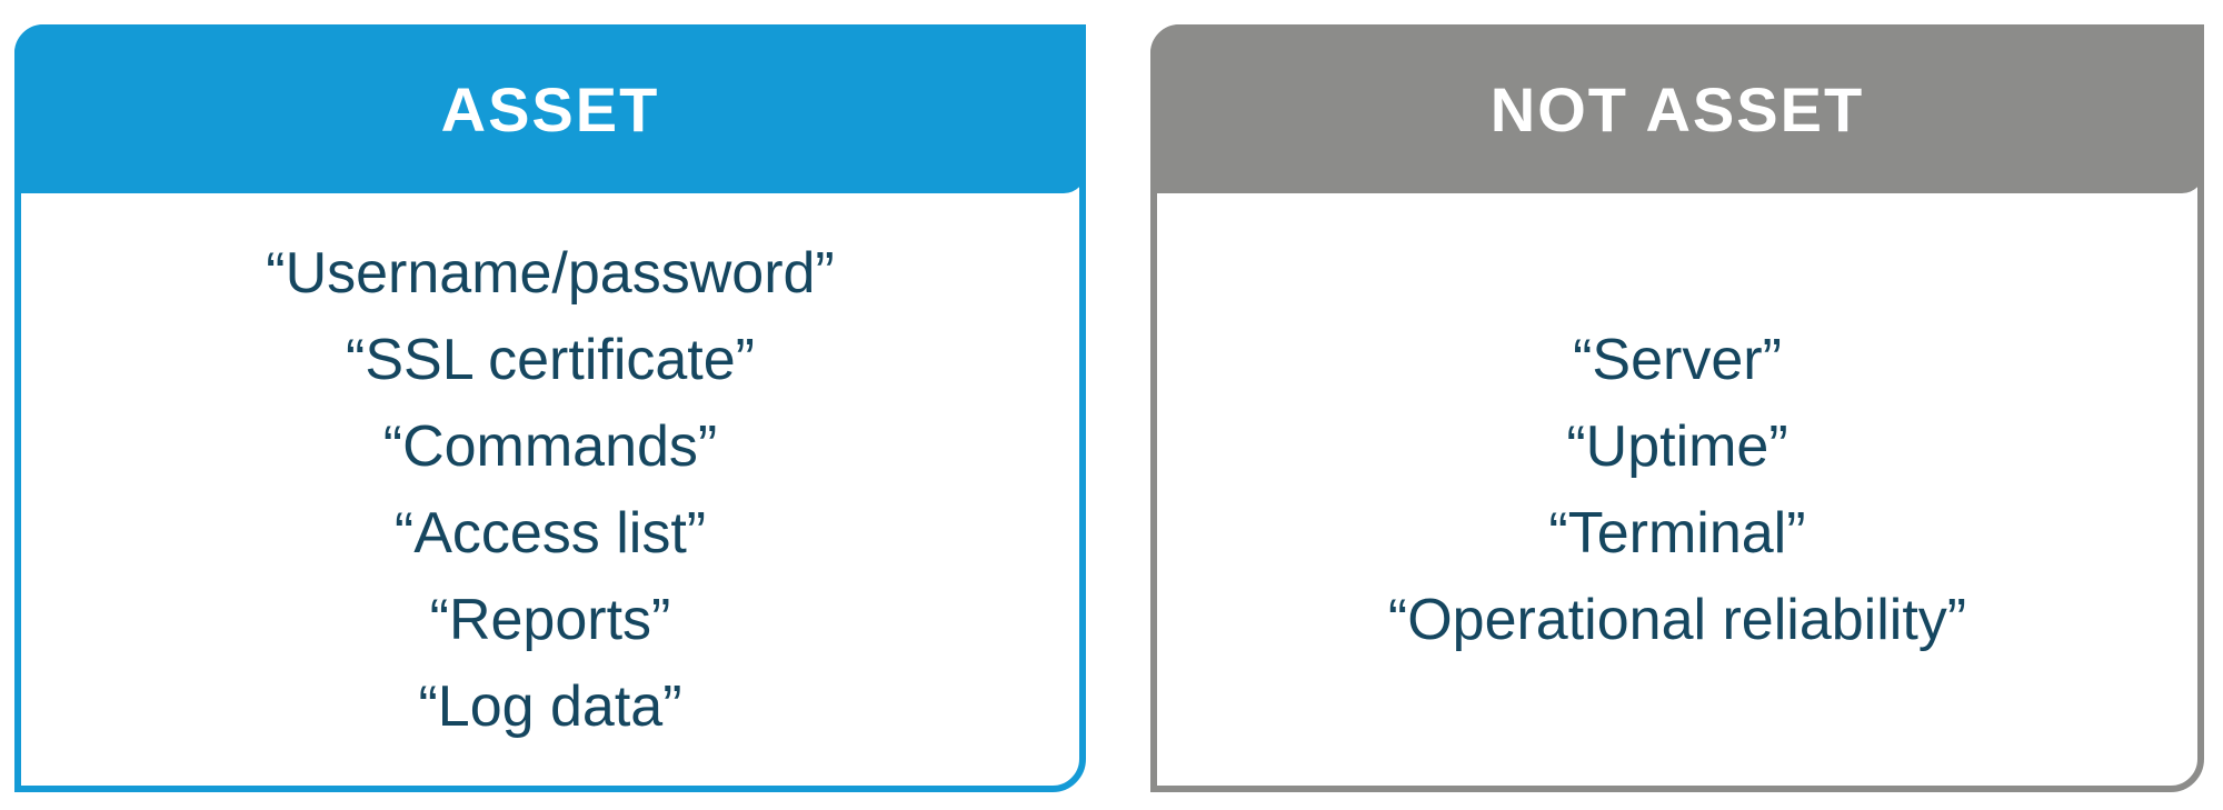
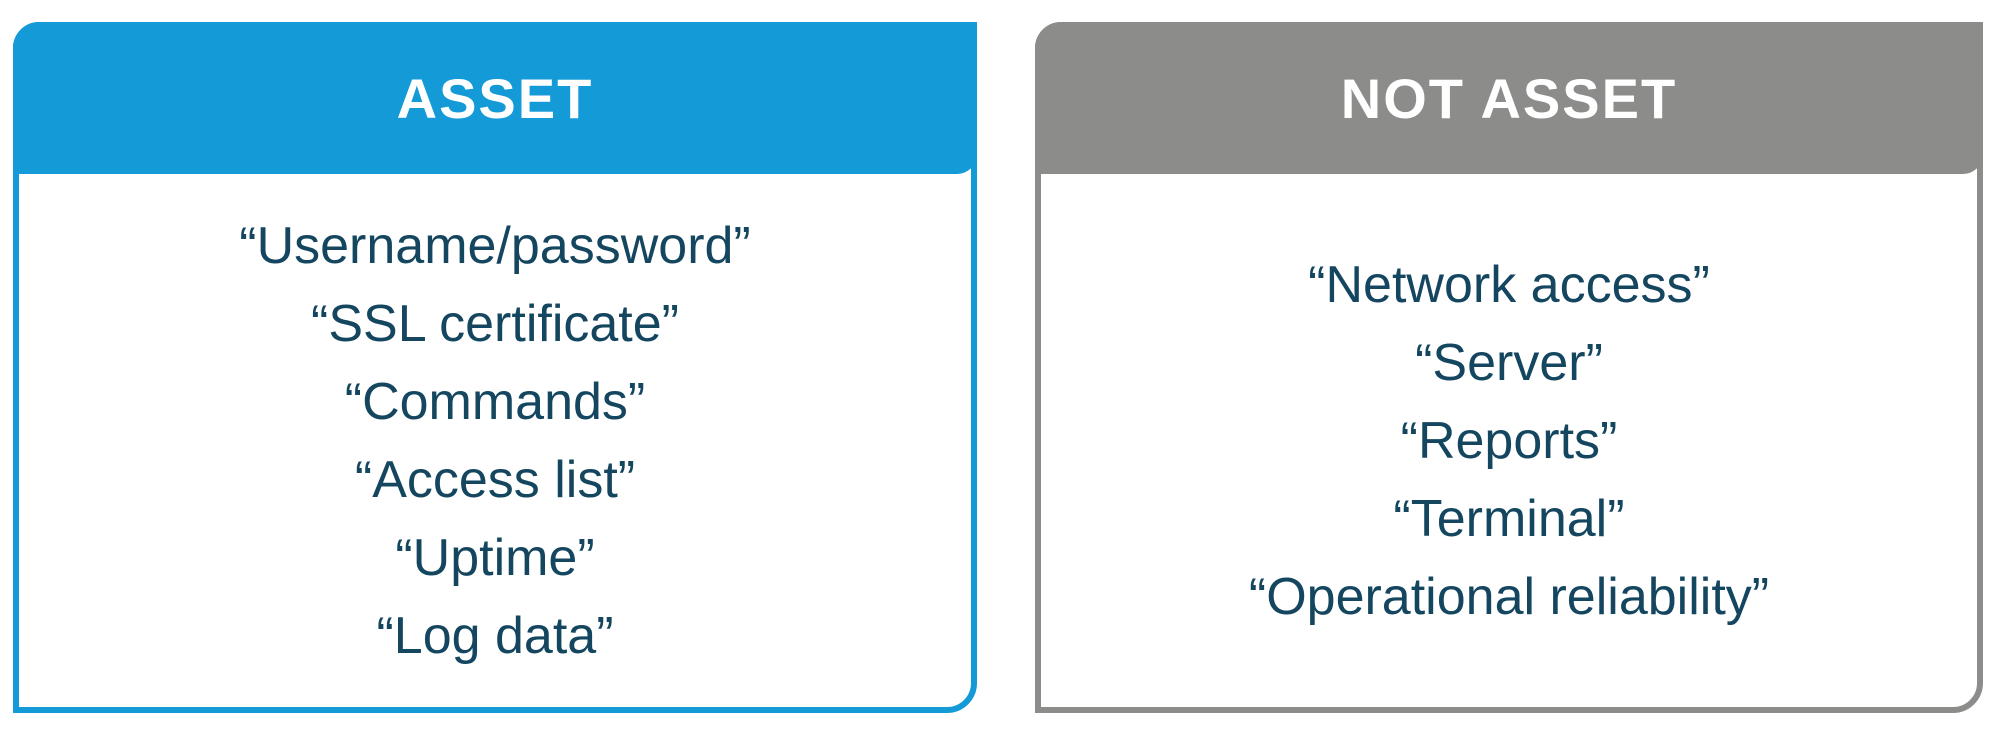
  ASSET
  “Username/password”
  “SSL certificate”
  “Commands”
  “Access list”
- “Reports”
+ “Uptime”
  “Log data”
  NOT ASSET
+ “Network access”
  “Server”
- “Uptime”
+ “Reports”
  “Terminal”
  “Operational reliability”
